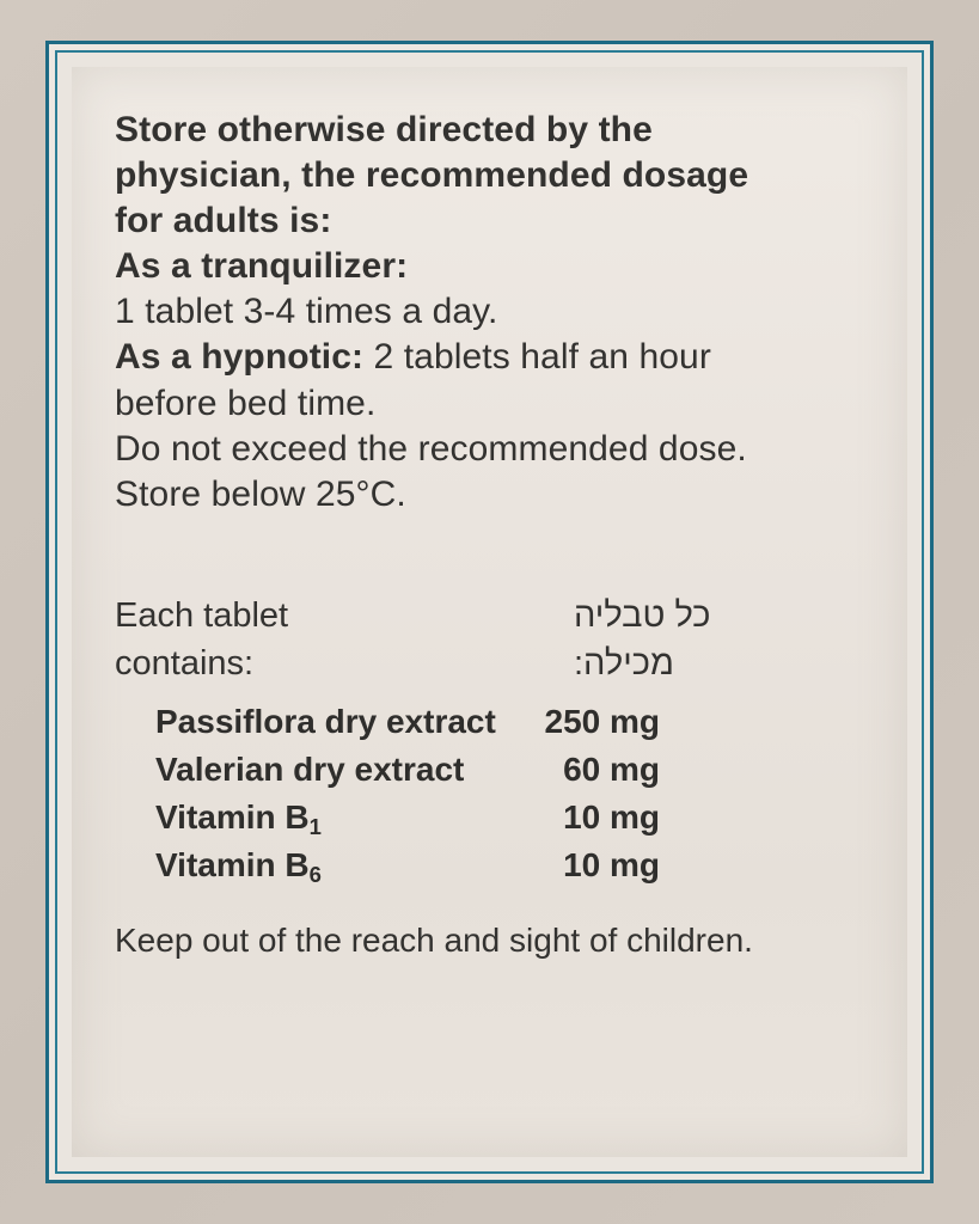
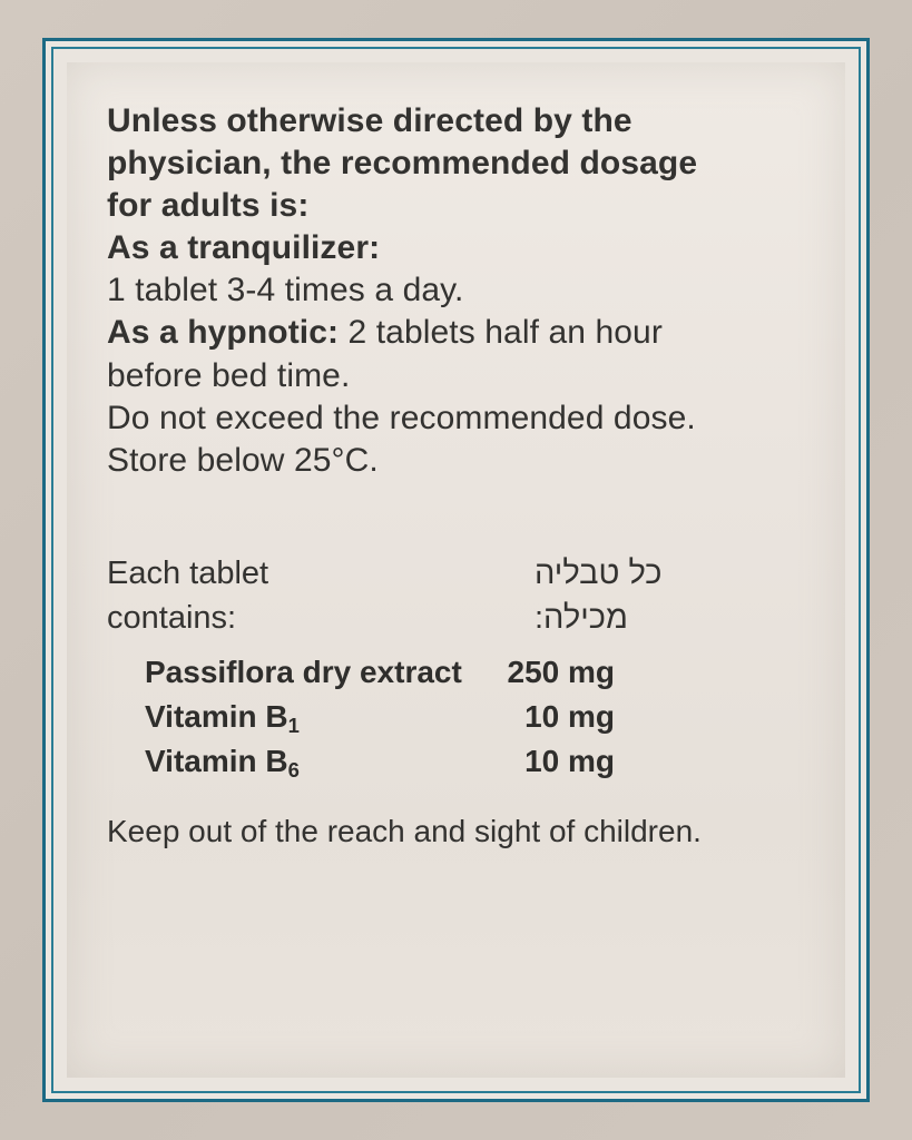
- Store otherwise directed by the
+ Unless otherwise directed by the
  physician, the recommended dosage
  for adults is:
  As a tranquilizer:
  1 tablet 3-4 times a day.
  As a hypnotic: 2 tablets half an hour
  before bed time.
  Do not exceed the recommended dose.
  Store below 25°C.
  Each tablet
  contains:
  כל טבליה
  מכילה:
  Passiflora dry extract	250 mg
- Valerian dry extract	60 mg
  Vitamin B1	10 mg
  Vitamin B6	10 mg
  Keep out of the reach and sight of children.
